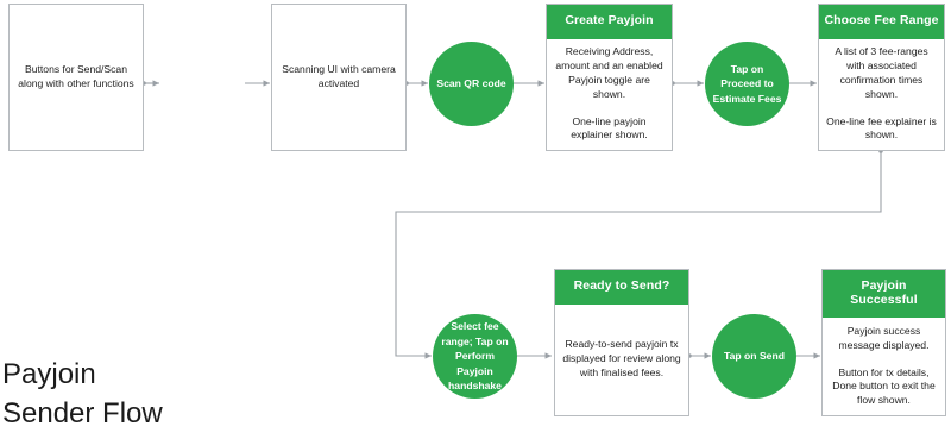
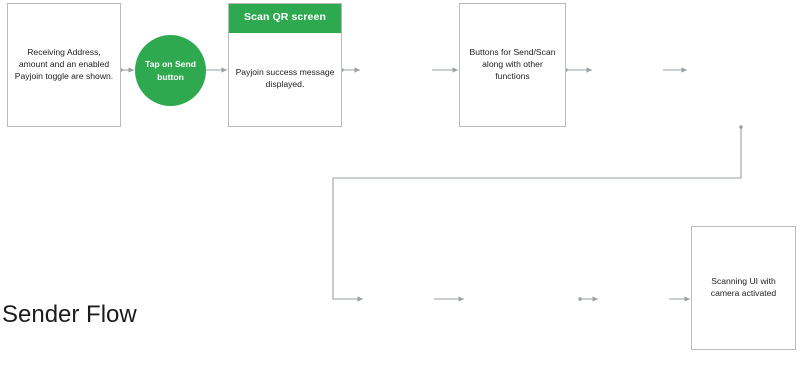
- Buttons for Send/Scan along with other functions
+ Receiving Address, amount and an enabled Payjoin toggle are shown.
+ Tap on Send button
+ Scan QR screen
- Scanning UI with camera activated
+ Payjoin success message displayed.
- Scan QR code
- Create Payjoin
- Receiving Address, amount and an enabled Payjoin toggle are shown.
+ Buttons for Send/Scan along with other functions
- One-line payjoin explainer shown.
- Tap on Proceed to Estimate Fees
- Choose Fee Range
- A list of 3 fee-ranges with associated confirmation times shown.
- One-line fee explainer is shown.
- Select fee range; Tap on Perform Payjoin handshake
- Ready to Send?
- Ready-to-send payjoin tx displayed for review along with finalised fees.
- Tap on Send
- Payjoin Successful
- Payjoin success message displayed.
+ Scanning UI with camera activated
- Button for tx details, Done button to exit the flow shown.
- Payjoin
  Sender Flow
